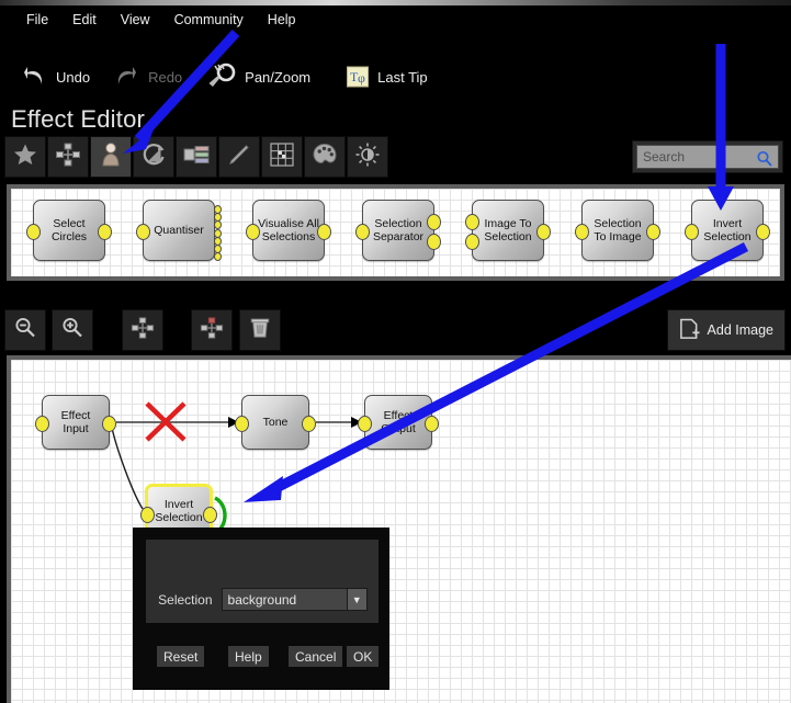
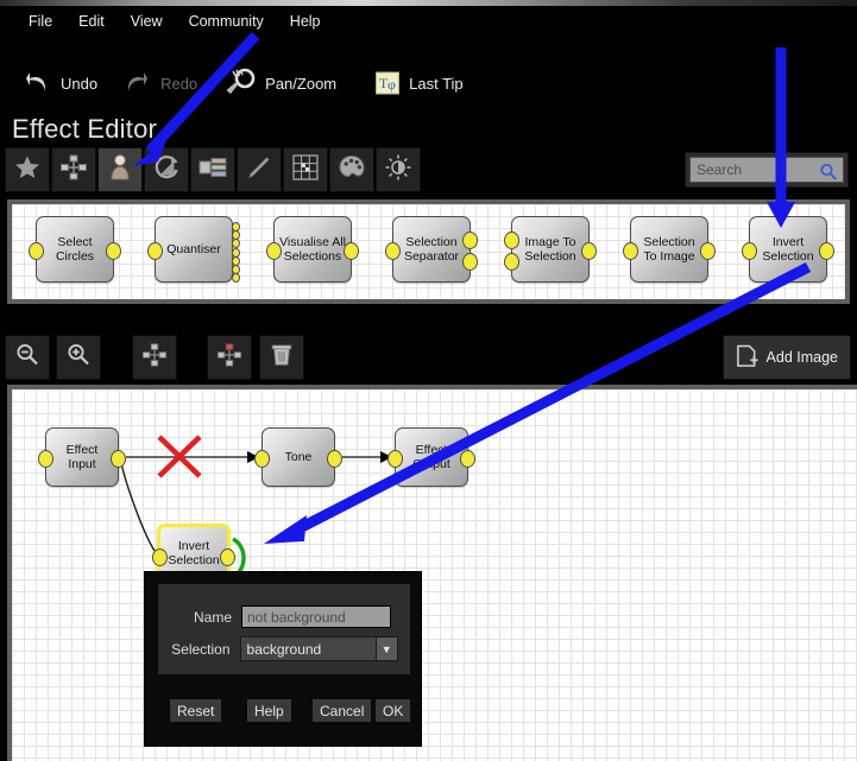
  File
  Edit
  View
  Community
  Help
  Undo
  Redo
  Pan/Zoom
  T
  φ
  Last Tip
  Effect Editor
  Search
  Select
  Circles
  Quantiser
  Visualise All
  Selections
  Selection
  Separator
  Image To
  Selection
  Selection
  To Image
  Invert
  Selection
  Add Image
  Effect
  Input
  Tone
  Invert
  Selection
+ Name
+ not background
  Selection
  background
  ▼
  Reset
  Help
  Cancel
  OK
